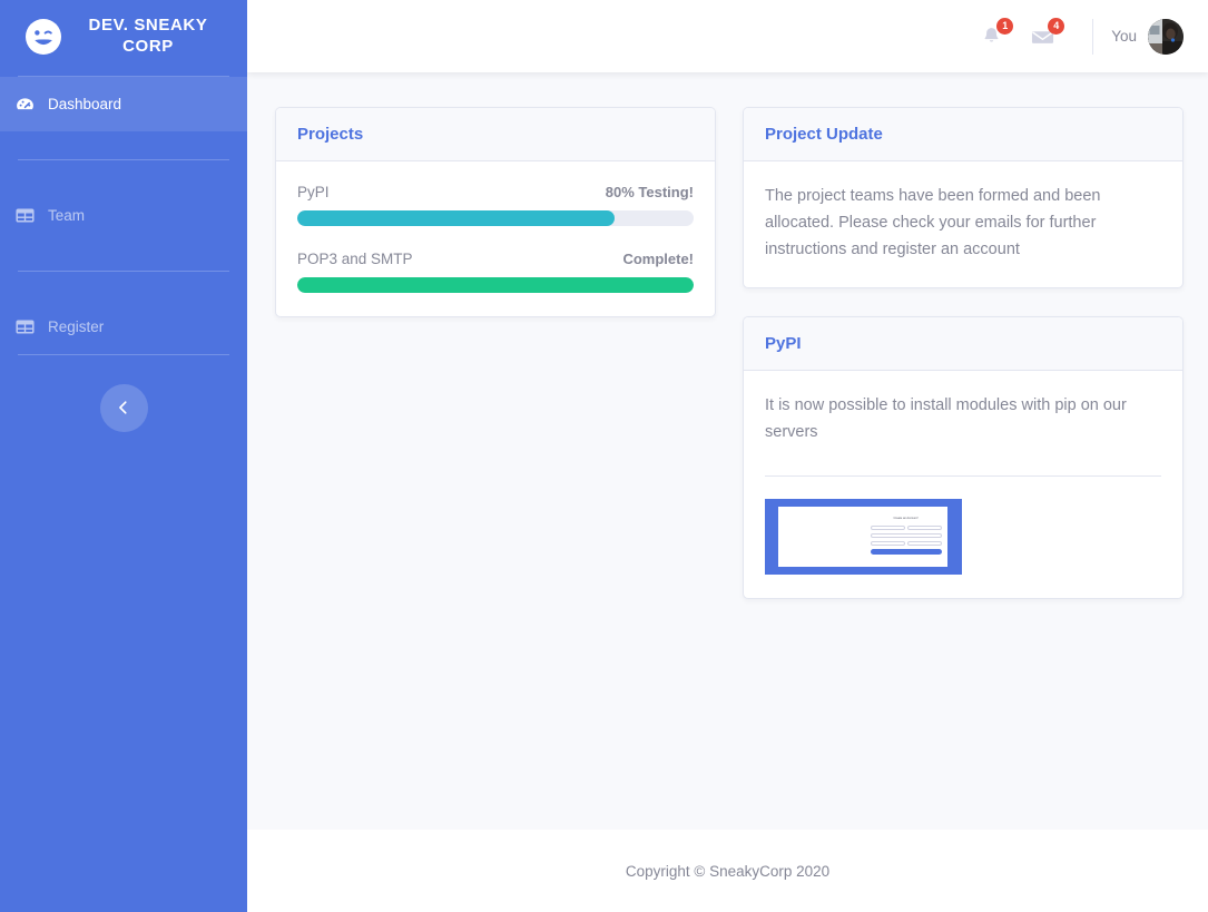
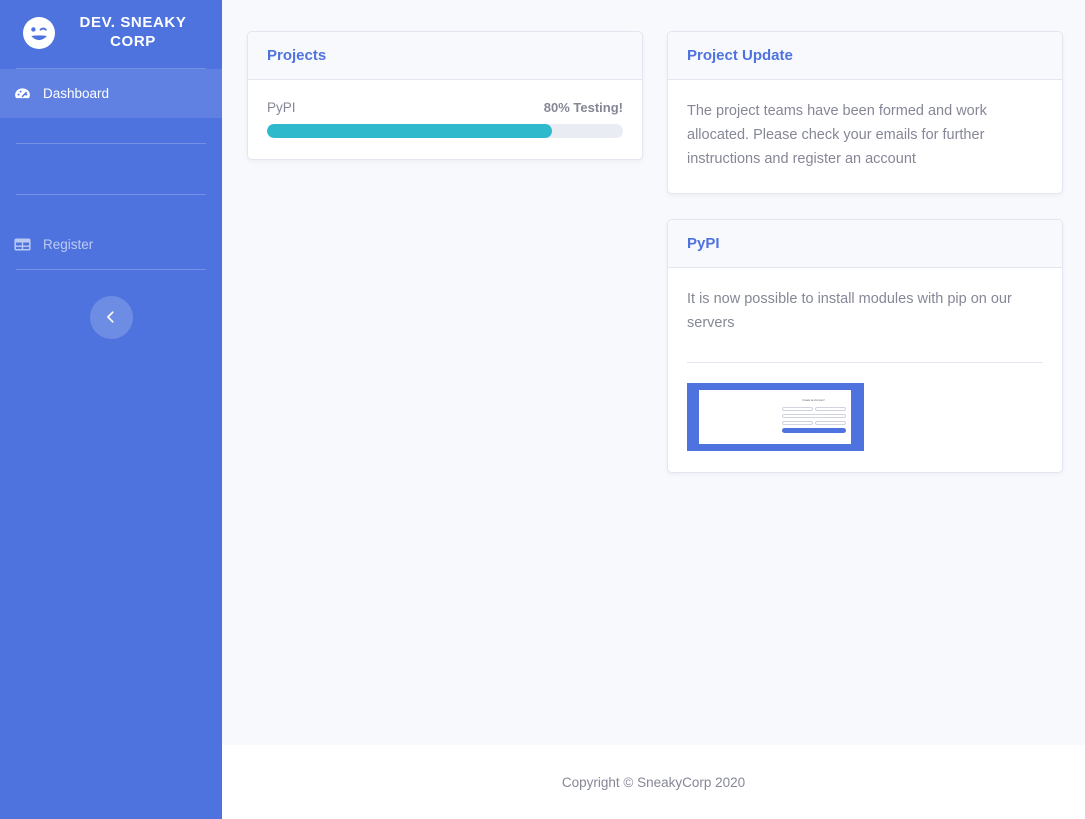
  DEV. SNEAKY CORP
  Dashboard
- Team
  Register
- 1
- 4
- You
  Projects
  PyPI
  80% Testing!
- POP3 and SMTP
- Complete!
  Project Update
- The project teams have been formed and been allocated. Please check your emails for further instructions and register an account
+ The project teams have been formed and work allocated. Please check your emails for further instructions and register an account
  PyPI
  It is now possible to install modules with pip on our servers
  Copyright © SneakyCorp 2020
